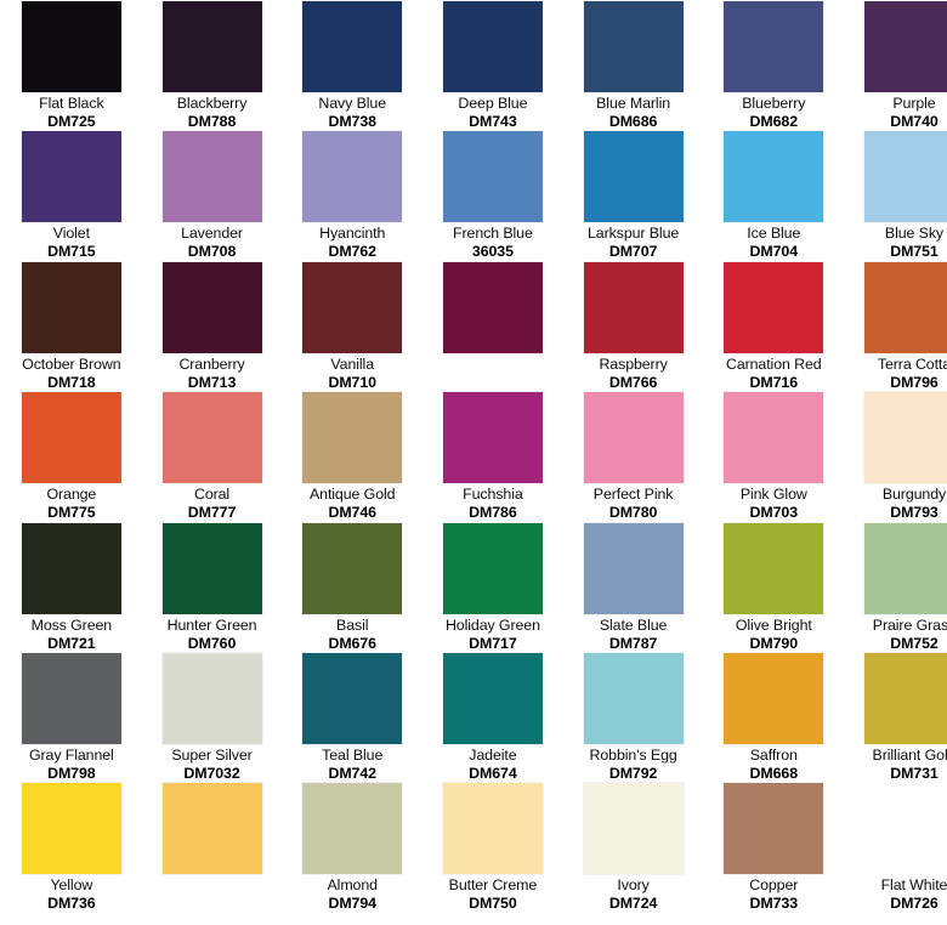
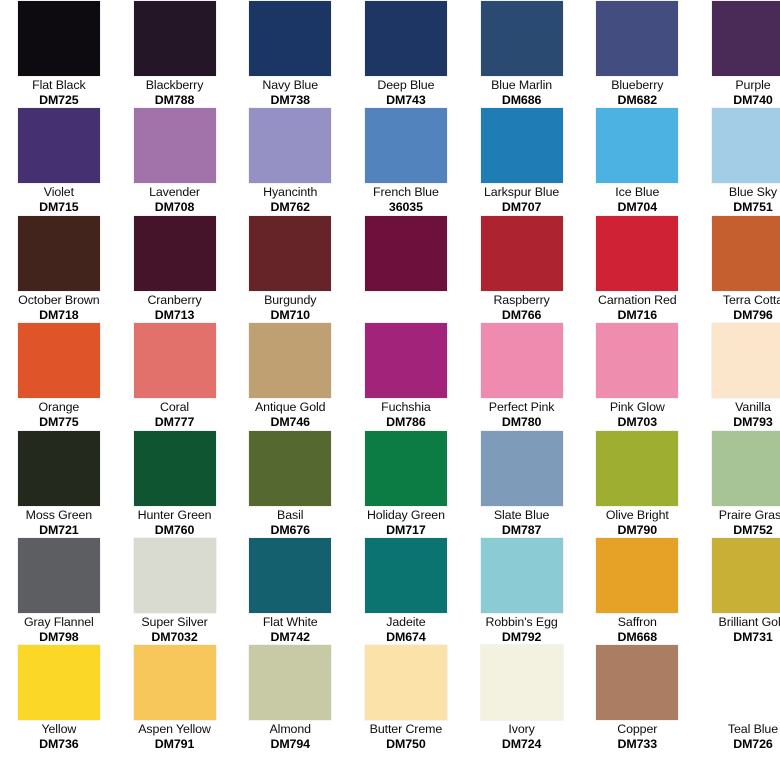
  Flat Black
  DM725
  Blackberry
  DM788
  Navy Blue
  DM738
  Deep Blue
  DM743
  Blue Marlin
  DM686
  Blueberry
  DM682
  Purple
  DM740
  Violet
  DM715
  Lavender
  DM708
  Hyancinth
  DM762
  French Blue
  36035
  Larkspur Blue
  DM707
  Ice Blue
  DM704
  Blue Sky
  DM751
  October Brown
  DM718
  Cranberry
  DM713
- Vanilla
+ Burgundy
  DM710
  Raspberry
  DM766
  Carnation Red
  DM716
  Terra Cott
  DM796
  Orange
  DM775
  Coral
  DM777
  Antique Gold
  DM746
  Fuchshia
  DM786
  Perfect Pink
  DM780
  Pink Glow
  DM703
- Burgundy
+ Vanilla
  DM793
  Moss Green
  DM721
  Hunter Green
  DM760
  Basil
  DM676
  Holiday Green
  DM717
  Slate Blue
  DM787
  Olive Bright
  DM790
  Praire Gras
  DM752
  Gray Flannel
  DM798
  Super Silver
  DM7032
- Teal Blue
+ Flat White
  DM742
  Jadeite
  DM674
  Robbin's Egg
  DM792
  Saffron
  DM668
  Brilliant Gol
  DM731
  Yellow
  DM736
+ Aspen Yellow
+ DM791
  Almond
  DM794
  Butter Creme
  DM750
  Ivory
  DM724
  Copper
  DM733
- Flat White
+ Teal Blue
  DM726
